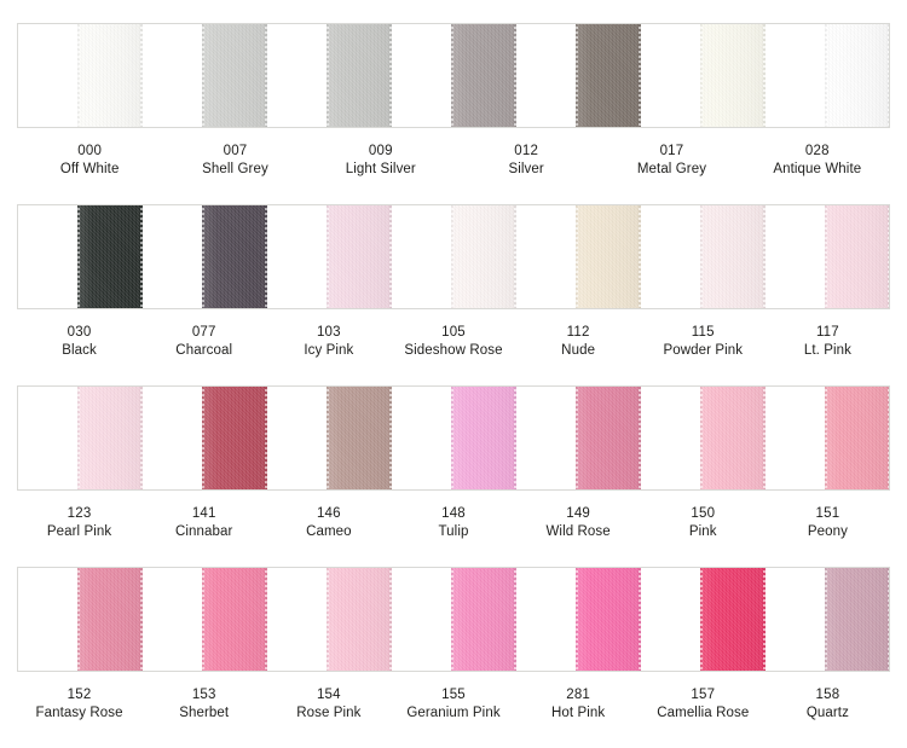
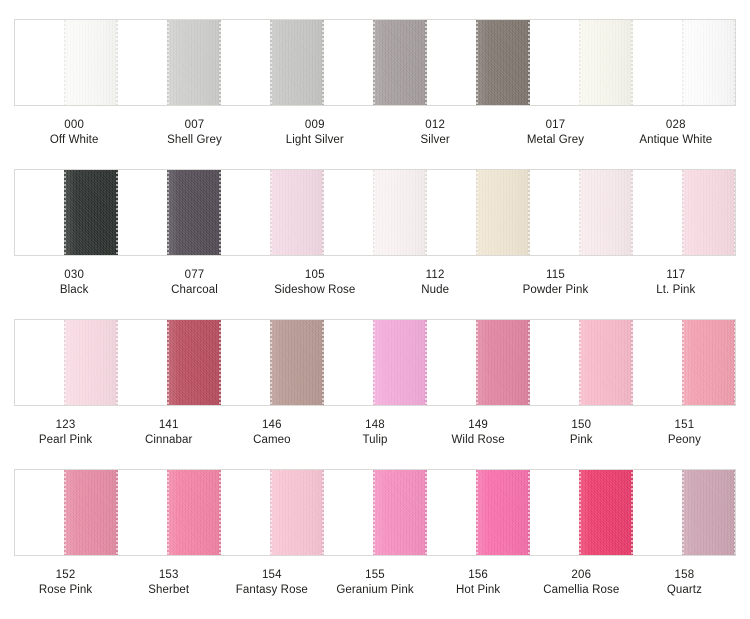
  000
  Off White
  007
  Shell Grey
  009
  Light Silver
  012
  Silver
  017
  Metal Grey
  028
  Antique White
  030
  Black
  077
  Charcoal
- 103
- Icy Pink
  105
  Sideshow Rose
  112
  Nude
  115
  Powder Pink
  117
  Lt. Pink
  123
  Pearl Pink
  141
  Cinnabar
  146
  Cameo
  148
  Tulip
  149
  Wild Rose
  150
  Pink
  151
  Peony
  152
- Fantasy Rose
+ Rose Pink
  153
  Sherbet
  154
- Rose Pink
+ Fantasy Rose
  155
  Geranium Pink
- 281
+ 156
  Hot Pink
- 157
+ 206
  Camellia Rose
  158
  Quartz
